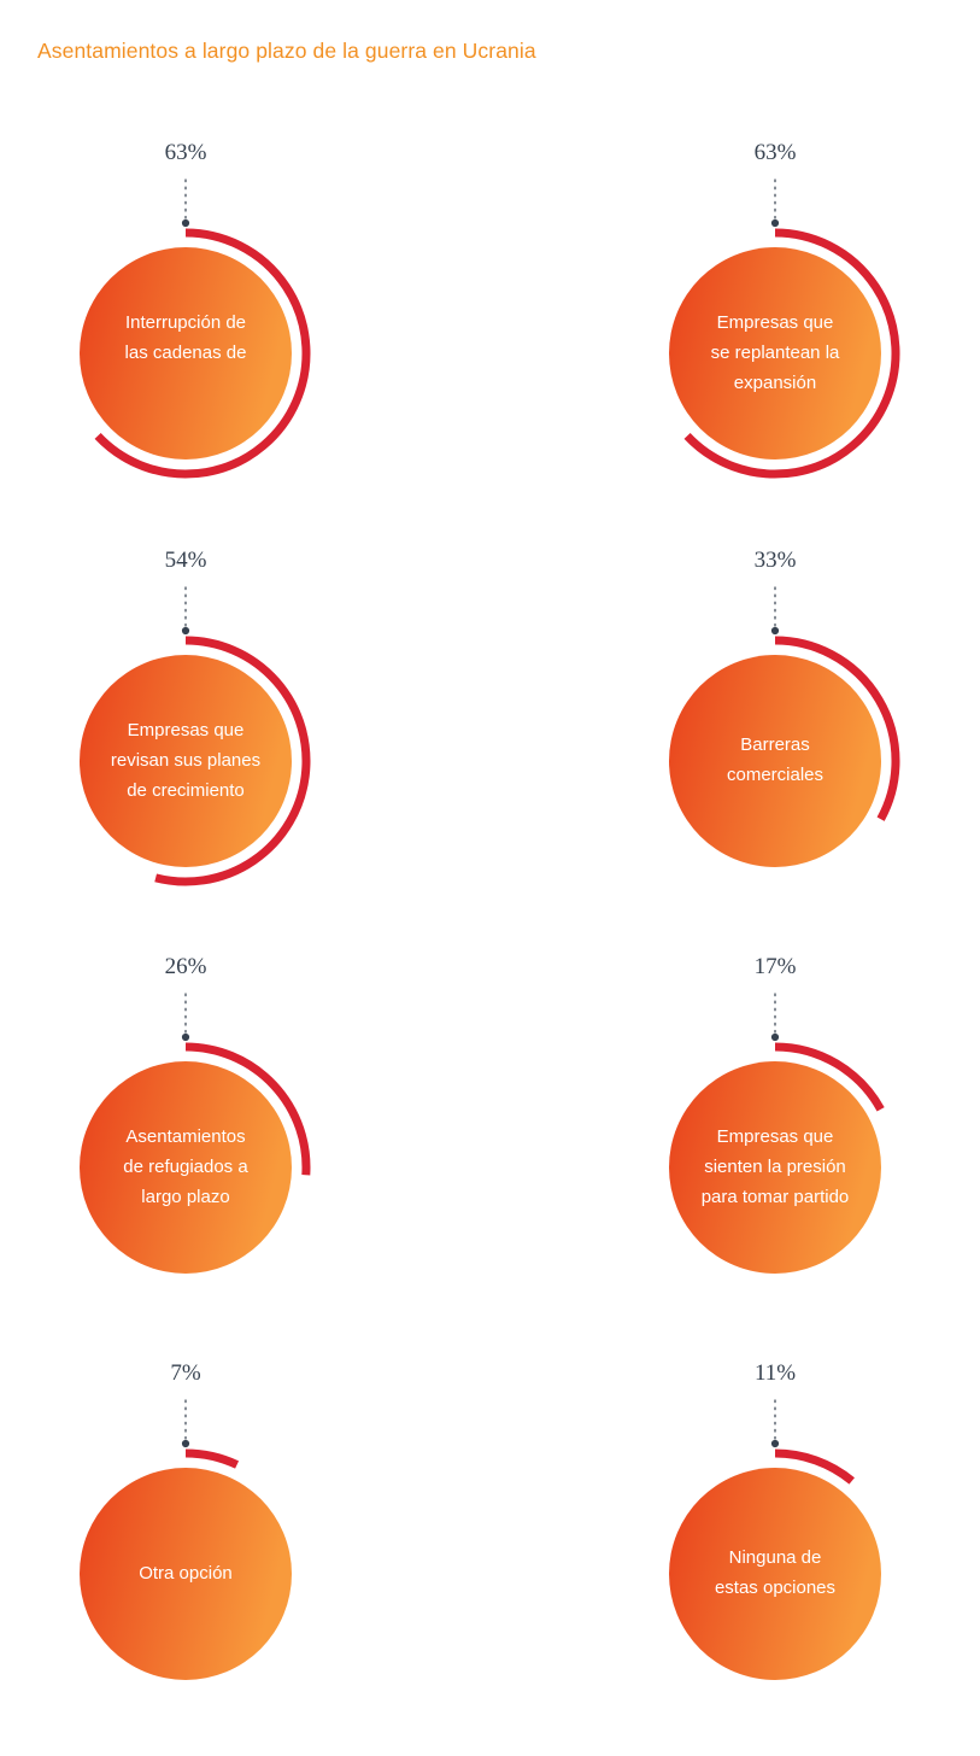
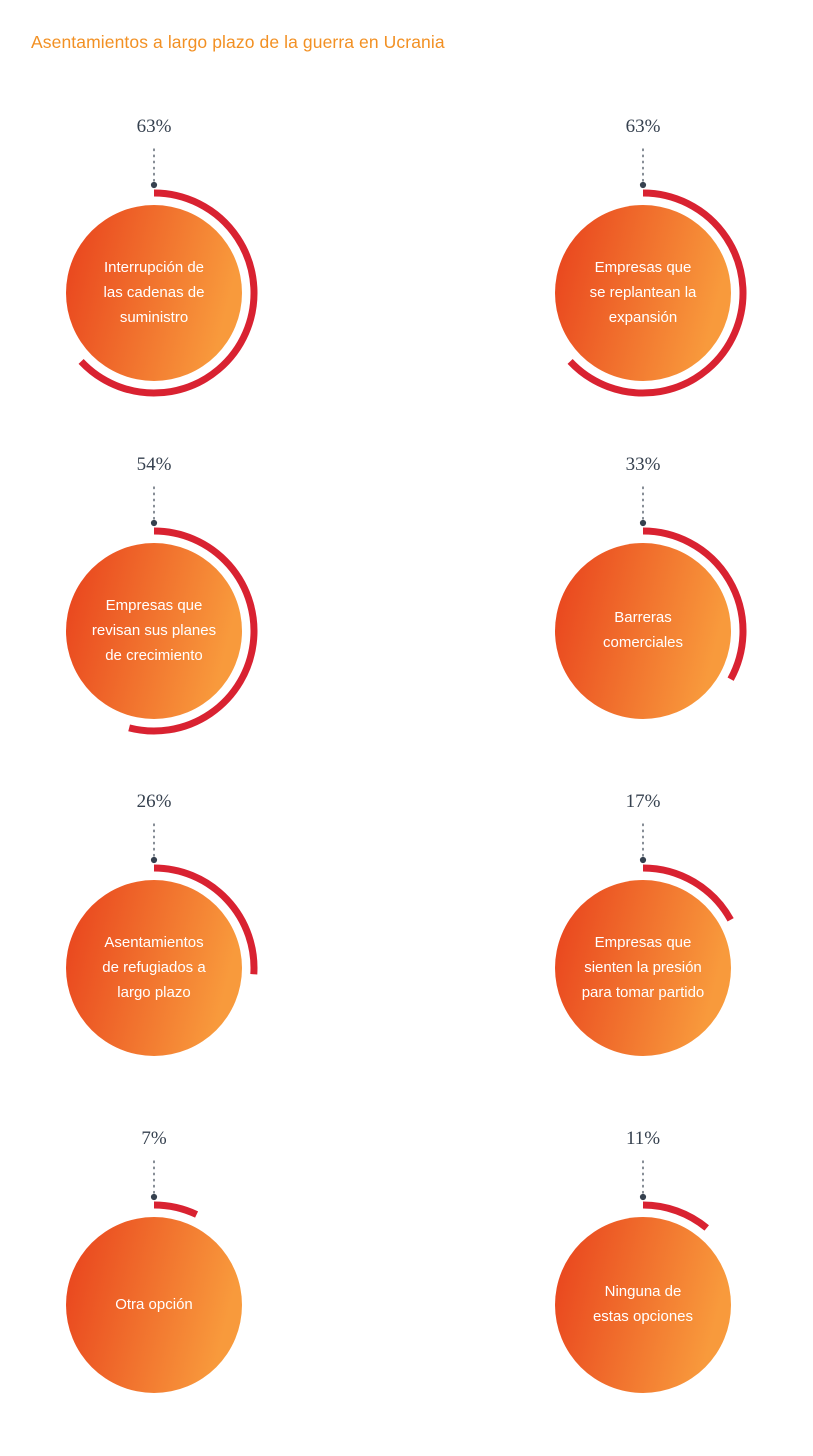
  Asentamientos a largo plazo de la guerra en Ucrania
  63%
  Interrupción de
  las cadenas de
+ suministro
  63%
  Empresas que
  se replantean la
  expansión
  54%
  Empresas que
  revisan sus planes
  de crecimiento
  33%
  Barreras
  comerciales
  26%
  Asentamientos
  de refugiados a
  largo plazo
  17%
  Empresas que
  sienten la presión
  para tomar partido
  7%
  Otra opción
  11%
  Ninguna de
  estas opciones
